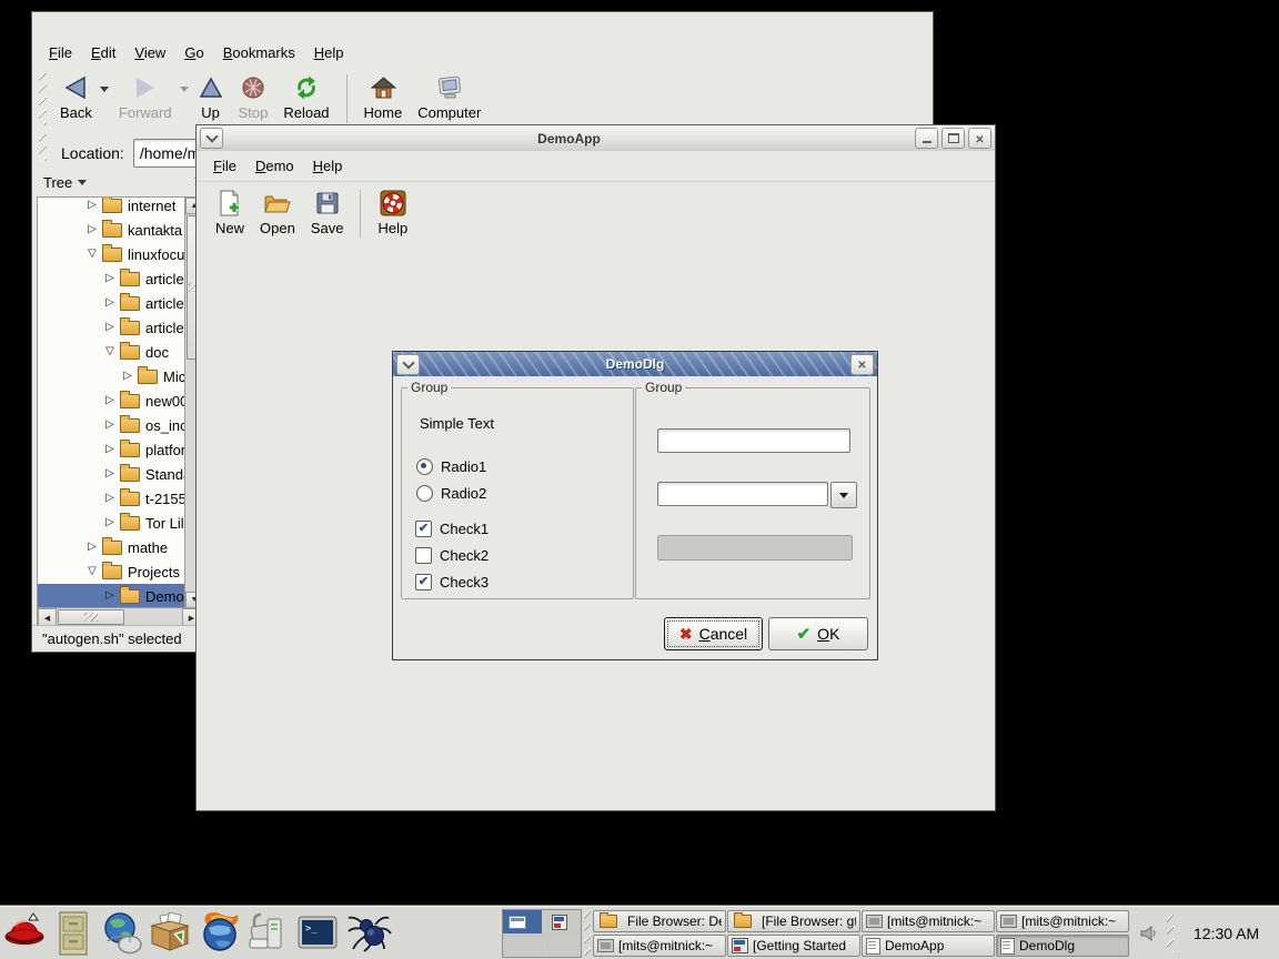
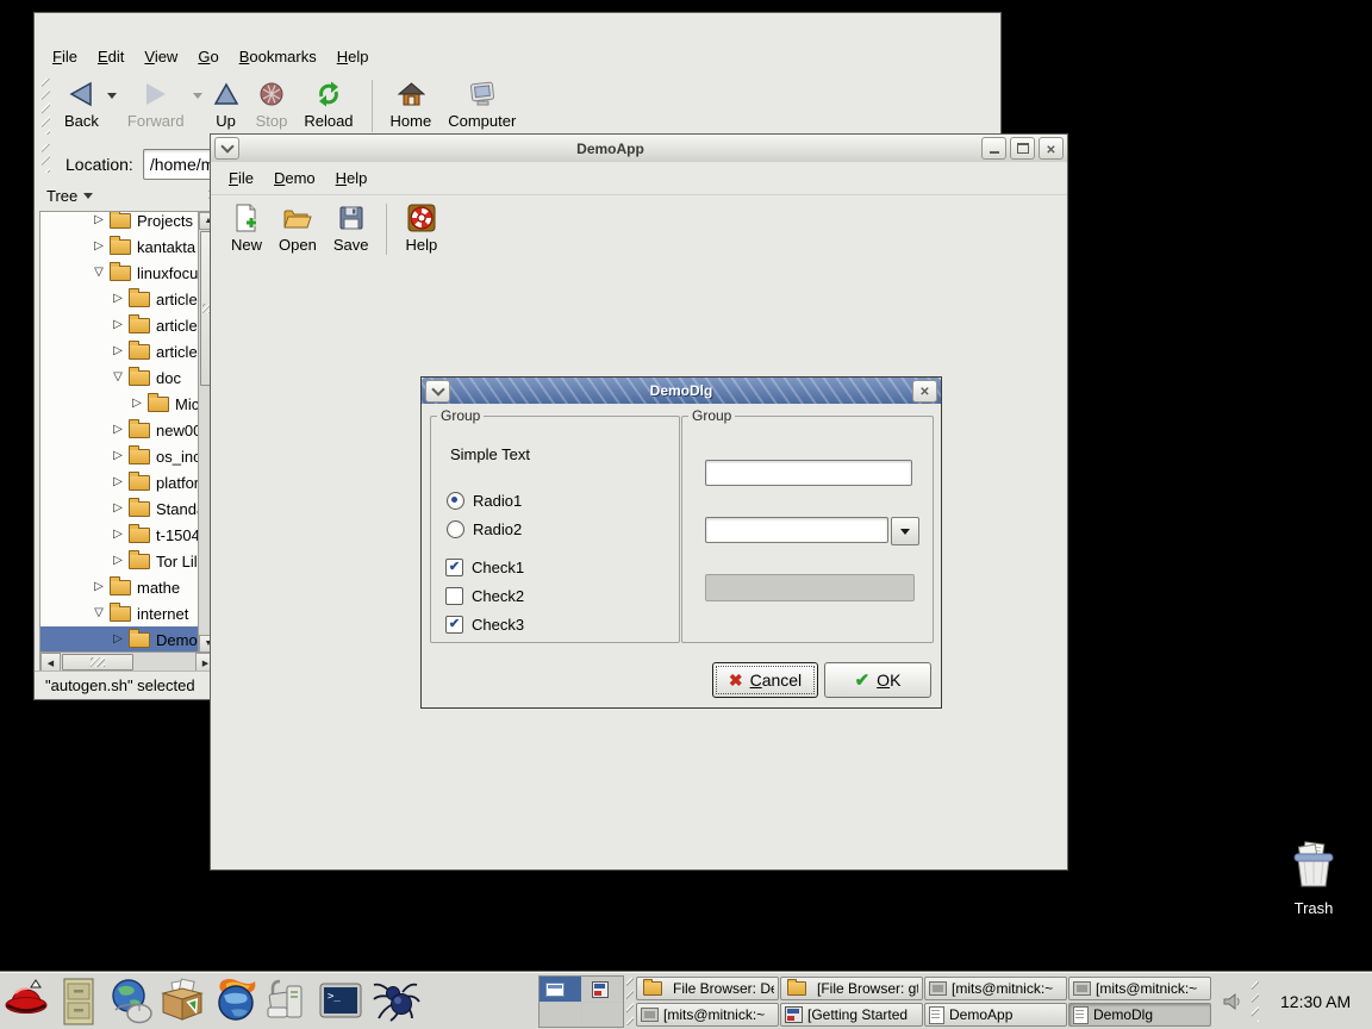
+ Trash
  File
  Edit
  View
  Go
  Bookmarks
  Help
  Back
  Forward
  Up
  Stop
  Reload
  Home
  Computer
  Location:
  /home/m
  Tree
- internet
+ Projects
  kantakta
  linuxfocu
  article
  article
  article
  doc
  Mic
  new0
  os_in
  platfor
  Stand
- t-2155
+ t-1504
  Tor Lil
  mathe
- Projects
+ internet
  Demo
  "autogen.sh" selected
  DemoApp
  File
  Demo
  Help
  New
  Open
  Save
  Help
  DemoDlg
  Group
  Simple Text
  Radio1
  Radio2
  Check1
  Check2
  Check3
  Group
  ✖
  Cancel
  ✔
  OK
  >_
  File Browser: D
  [File Browser: g
  [mits@mitnick:~
  [mits@mitnick:~
  [mits@mitnick:~
  [Getting Started
  DemoApp
  DemoDlg
  12:30 AM
